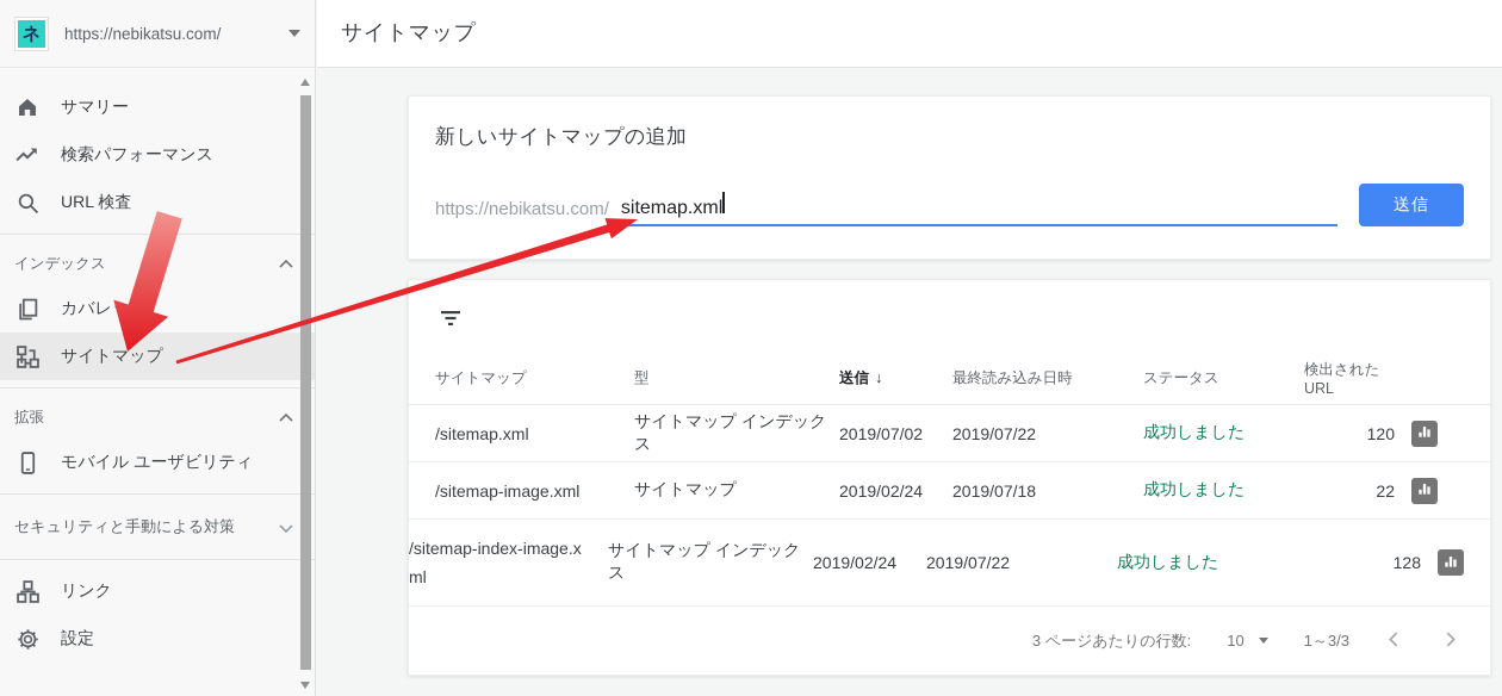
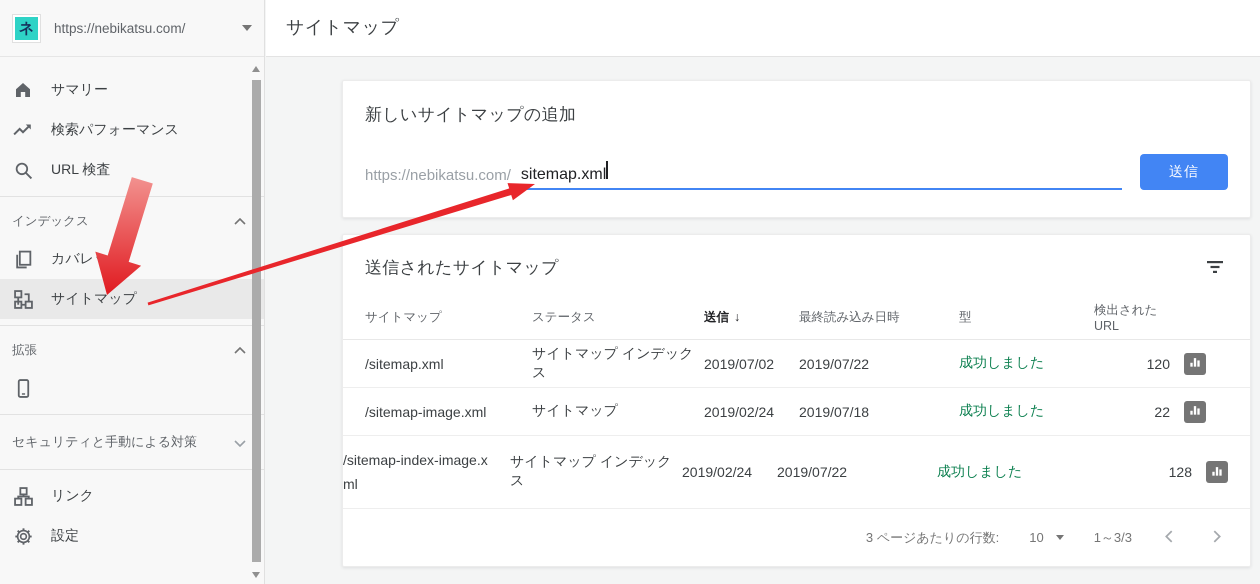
  ネ
  https://nebikatsu.com/
  サマリー
  検索パフォーマンス
  URL 検査
  インデックス
  サイトマップ
  拡張
- モバイル ユーザビリティ
  セキュリティと手動による対策
  リンク
  設定
  サイトマップ
  新しいサイトマップの追加
  https://nebikatsu.com/
  sitemap.xml
  送信
+ 送信されたサイトマップ
  サイトマップ
- 型
+ ステータス
  送信
  ↓
  最終読み込み日時
- ステータス
+ 型
  検出された URL
  /sitemap.xml
  サイトマップ インデックス
  2019/07/02
  2019/07/22
  成功しました
  120
  /sitemap-image.xml
  サイトマップ
  2019/02/24
  2019/07/18
  成功しました
  22
  /sitemap-index-image.xml
  サイトマップ インデックス
  2019/02/24
  2019/07/22
  成功しました
  128
  3 ページあたりの行数:
  10
  1～3/3
